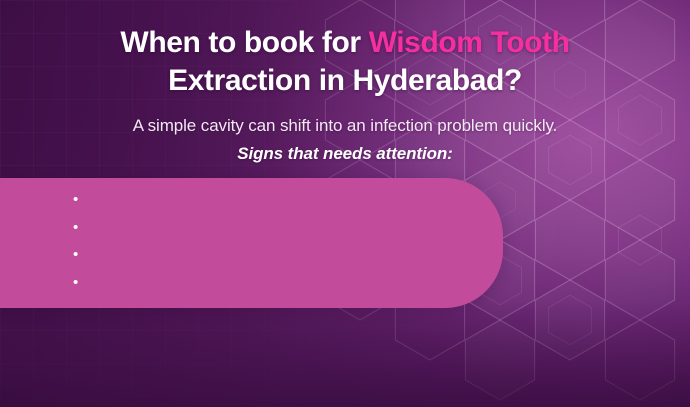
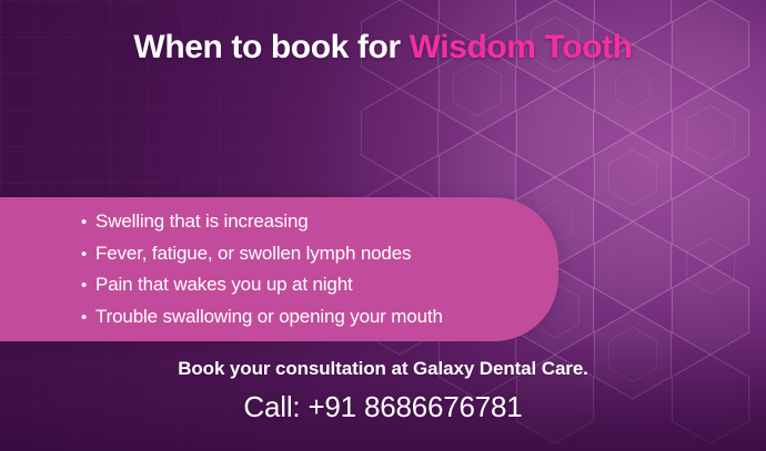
  When to book for Wisdom Tooth
- Extraction in Hyderabad?
- A simple cavity can shift into an infection problem quickly.
- Signs that needs attention:
  •
+ Swelling that is increasing
  •
+ Fever, fatigue, or swollen lymph nodes
  •
+ Pain that wakes you up at night
  •
+ Trouble swallowing or opening your mouth
+ Book your consultation at Galaxy Dental Care.
+ Call: +91 8686676781
